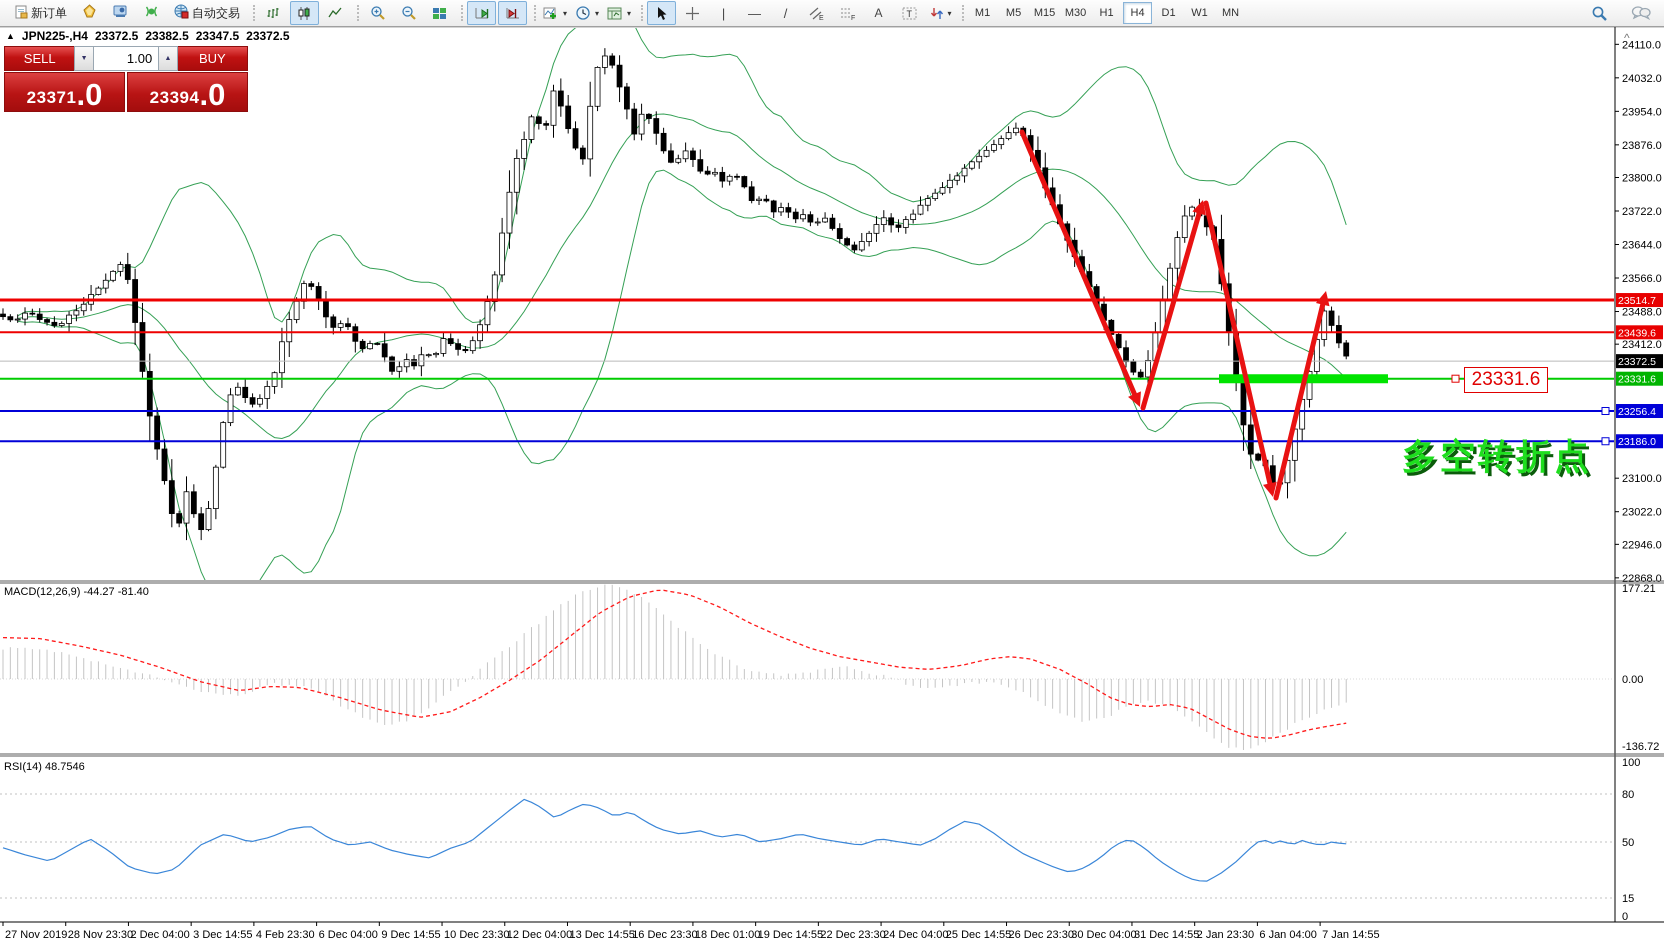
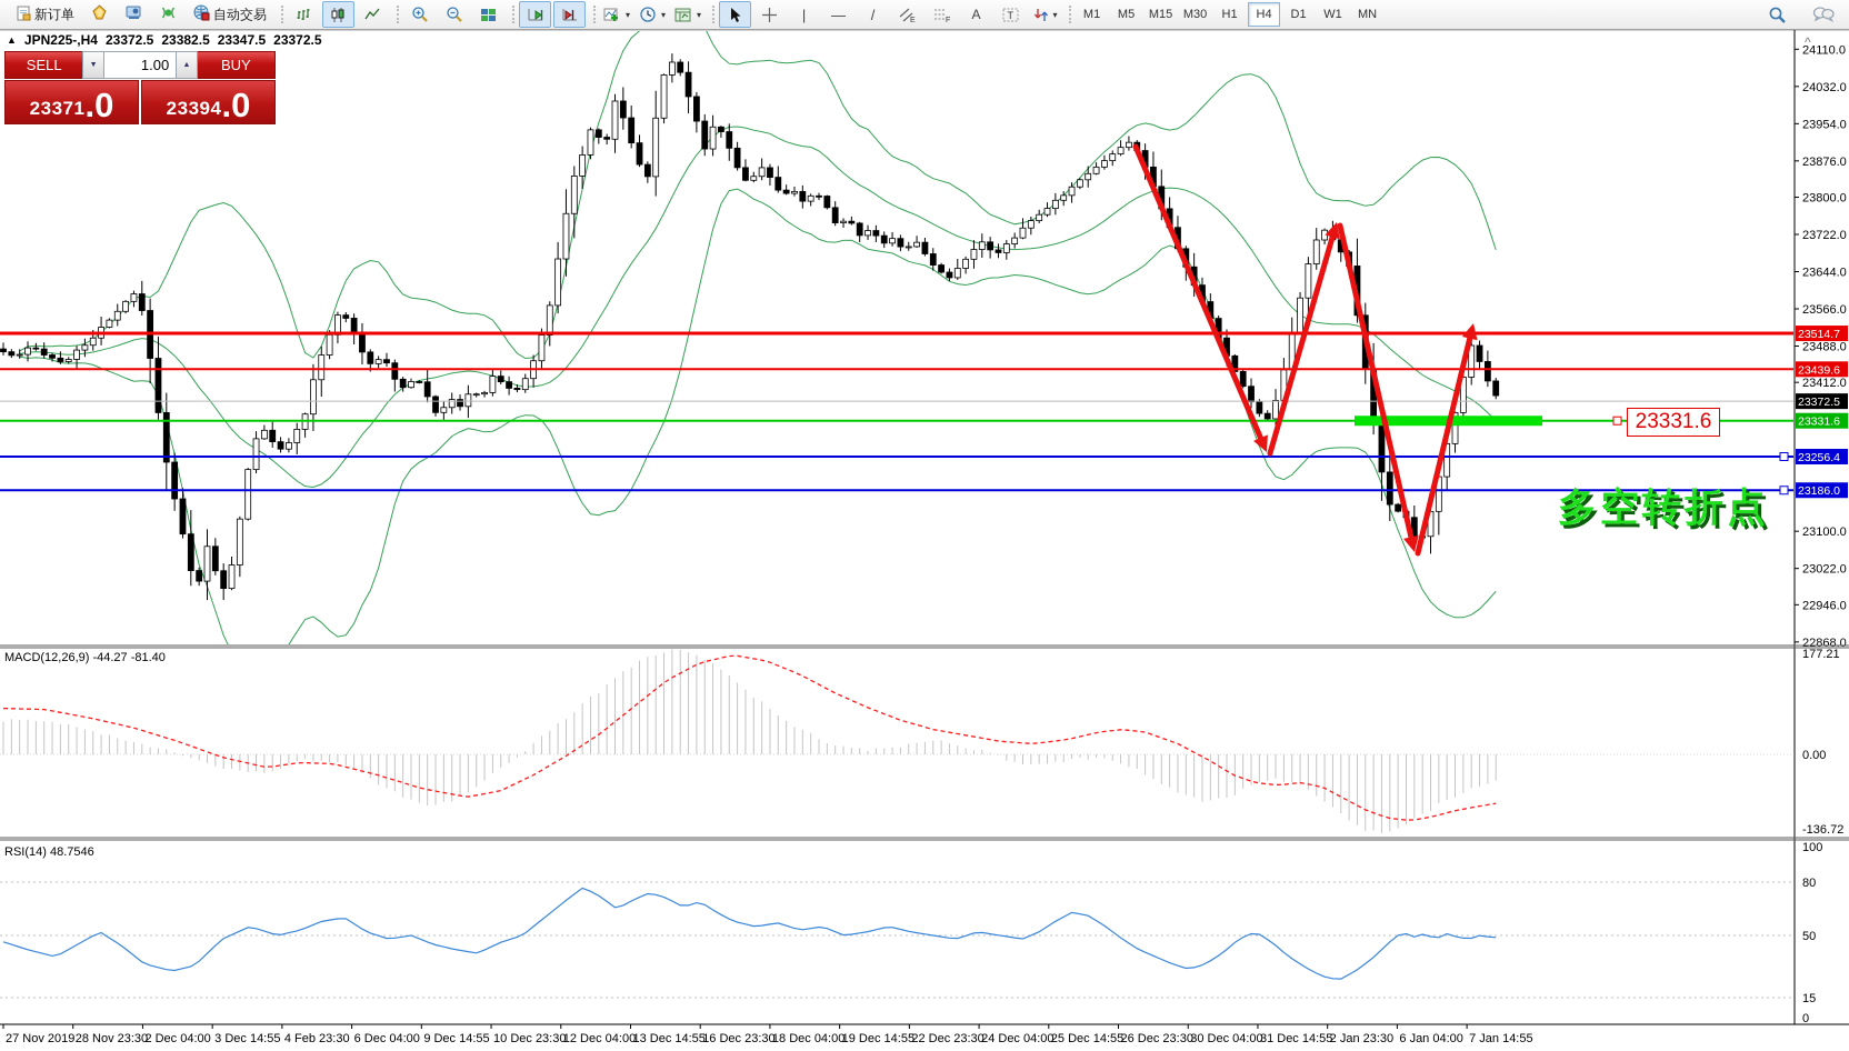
  新订单
  自动交易
  ▾
  ▾
  ▾
  |
  —
  /
  A
  T
  ▾
  M1
  M5
  M15
  M30
  H1
  H4
  D1
  W1
  MN
  23514.7
  23439.6
  23372.5
  23331.6
  23256.4
  23186.0
  24110.0
  24032.0
  23954.0
  23876.0
  23800.0
  23722.0
  23644.0
  23566.0
  23488.0
  23412.0
  23100.0
  23022.0
  22946.0
  22868.0
  ^
  177.21
  0.00
  -136.72
  100
  80
  50
  15
  0
  27 Nov 2019
  28 Nov 23:30
  2 Dec 04:00
  3 Dec 14:55
  4 Feb 23:30
  6 Dec 04:00
  9 Dec 14:55
  10 Dec 23:30
  12 Dec 04:00
  13 Dec 14:55
  16 Dec 23:30
- 18 Dec 01:00
+ 18 Dec 04:00
  19 Dec 14:55
  22 Dec 23:30
  24 Dec 04:00
  25 Dec 14:55
  26 Dec 23:30
  30 Dec 04:00
  31 Dec 14:55
  2 Jan 23:30
  6 Jan 04:00
  7 Jan 14:55
  ▲
  JPN225-,H4
  23372.5
  23382.5
  23347.5
  23372.5
  SELL
  1.00
  BUY
  23371
  .0
  23394
  .0
  MACD(12,26,9) -44.27 -81.40
  RSI(14) 48.7546
  23331.6
  多空转折点
